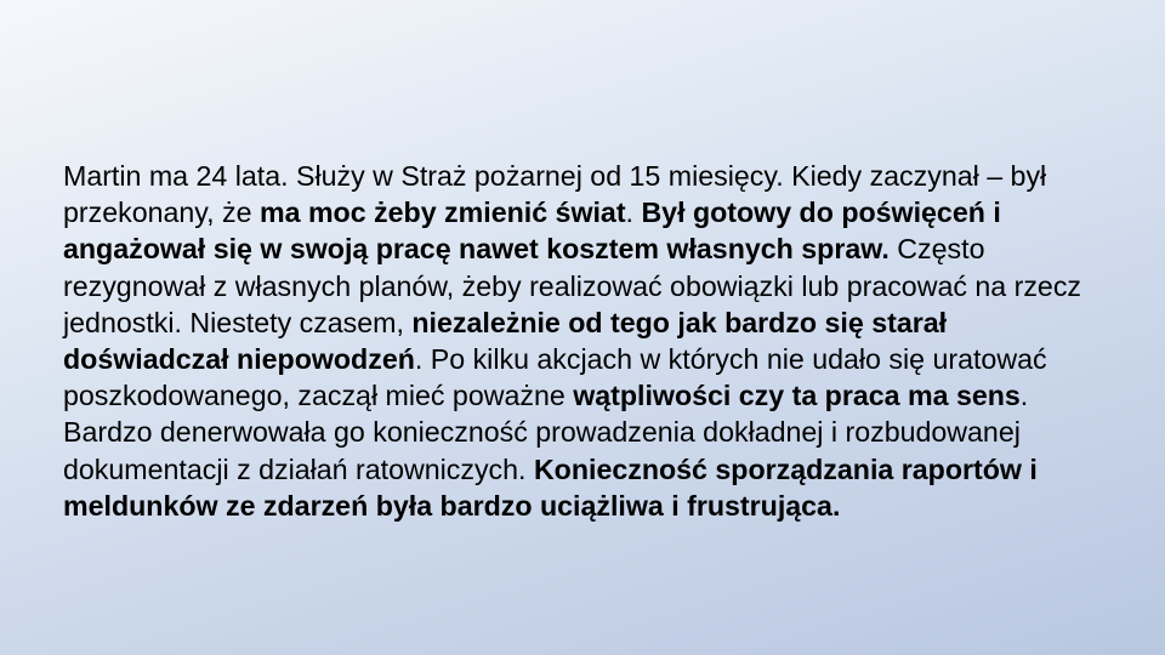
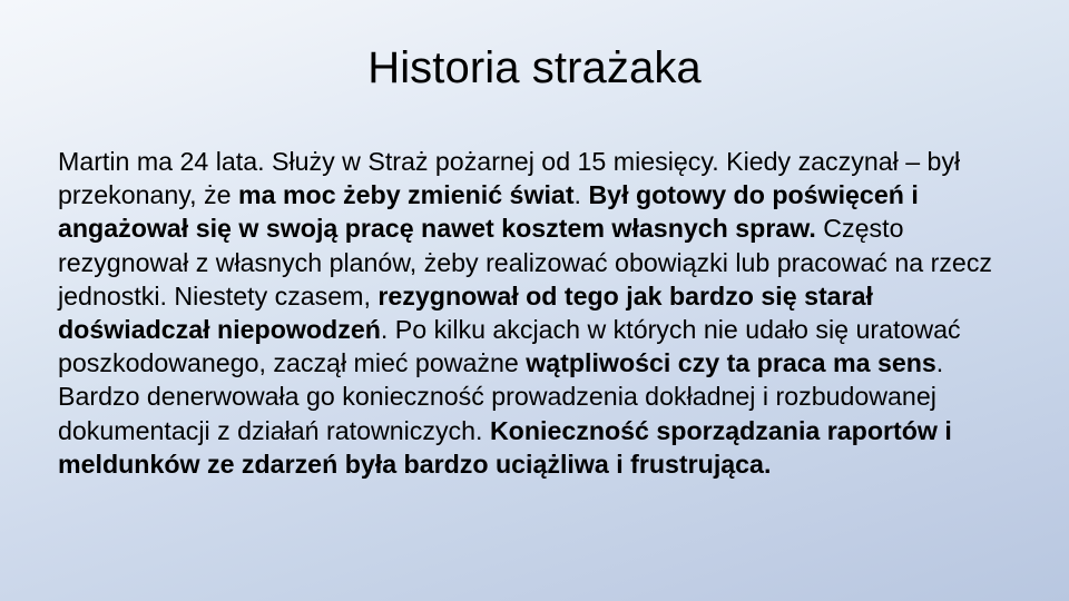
+ Historia strażaka
- Martin ma 24 lata. Służy w Straż pożarnej od 15 miesięcy. Kiedy zaczynał – był przekonany, że ma moc żeby zmienić świat. Był gotowy do poświęceń i angażował się w swoją pracę nawet kosztem własnych spraw. Często rezygnował z własnych planów, żeby realizować obowiązki lub pracować na rzecz jednostki. Niestety czasem, niezależnie od tego jak bardzo się starał doświadczał niepowodzeń. Po kilku akcjach w których nie udało się uratować poszkodowanego, zaczął mieć poważne wątpliwości czy ta praca ma sens. Bardzo denerwowała go konieczność prowadzenia dokładnej i rozbudowanej dokumentacji z działań ratowniczych. Konieczność sporządzania raportów i meldunków ze zdarzeń była bardzo uciążliwa i frustrująca.
+ Martin ma 24 lata. Służy w Straż pożarnej od 15 miesięcy. Kiedy zaczynał – był przekonany, że ma moc żeby zmienić świat. Był gotowy do poświęceń i angażował się w swoją pracę nawet kosztem własnych spraw. Często rezygnował z własnych planów, żeby realizować obowiązki lub pracować na rzecz jednostki. Niestety czasem, rezygnował od tego jak bardzo się starał doświadczał niepowodzeń. Po kilku akcjach w których nie udało się uratować poszkodowanego, zaczął mieć poważne wątpliwości czy ta praca ma sens. Bardzo denerwowała go konieczność prowadzenia dokładnej i rozbudowanej dokumentacji z działań ratowniczych. Konieczność sporządzania raportów i meldunków ze zdarzeń była bardzo uciążliwa i frustrująca.
